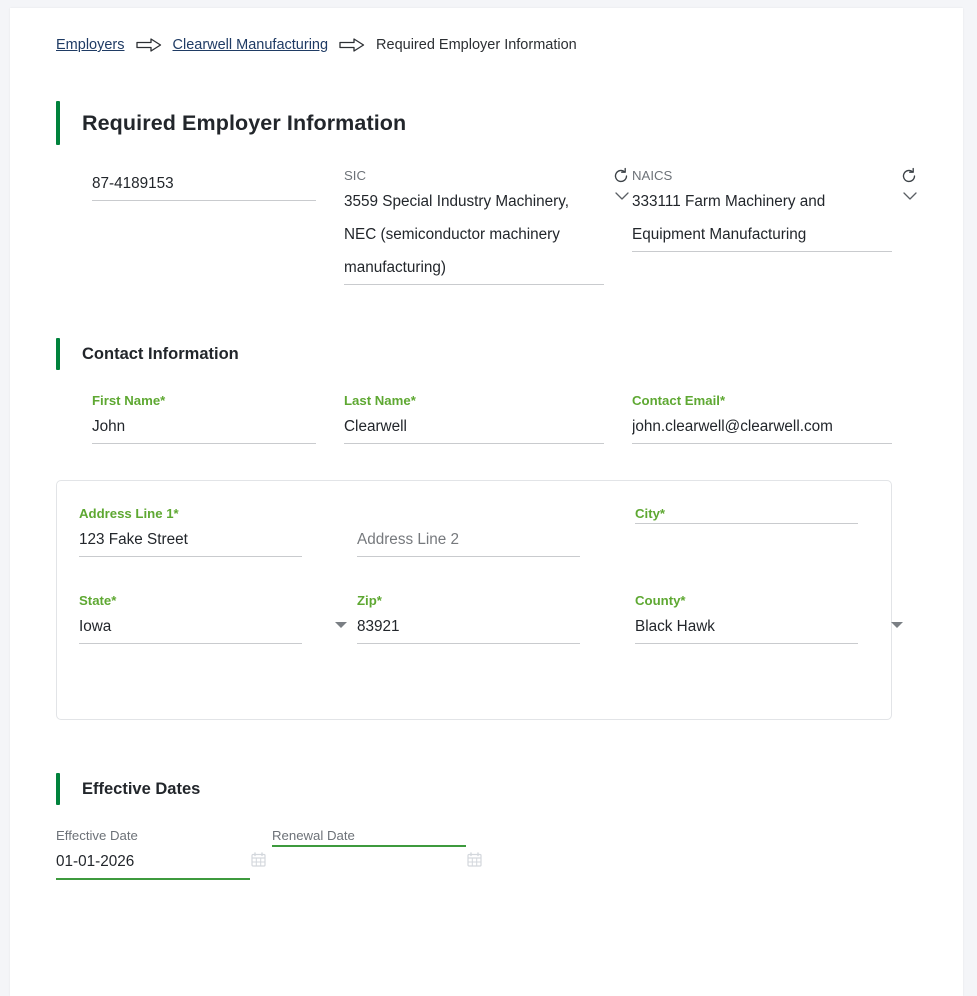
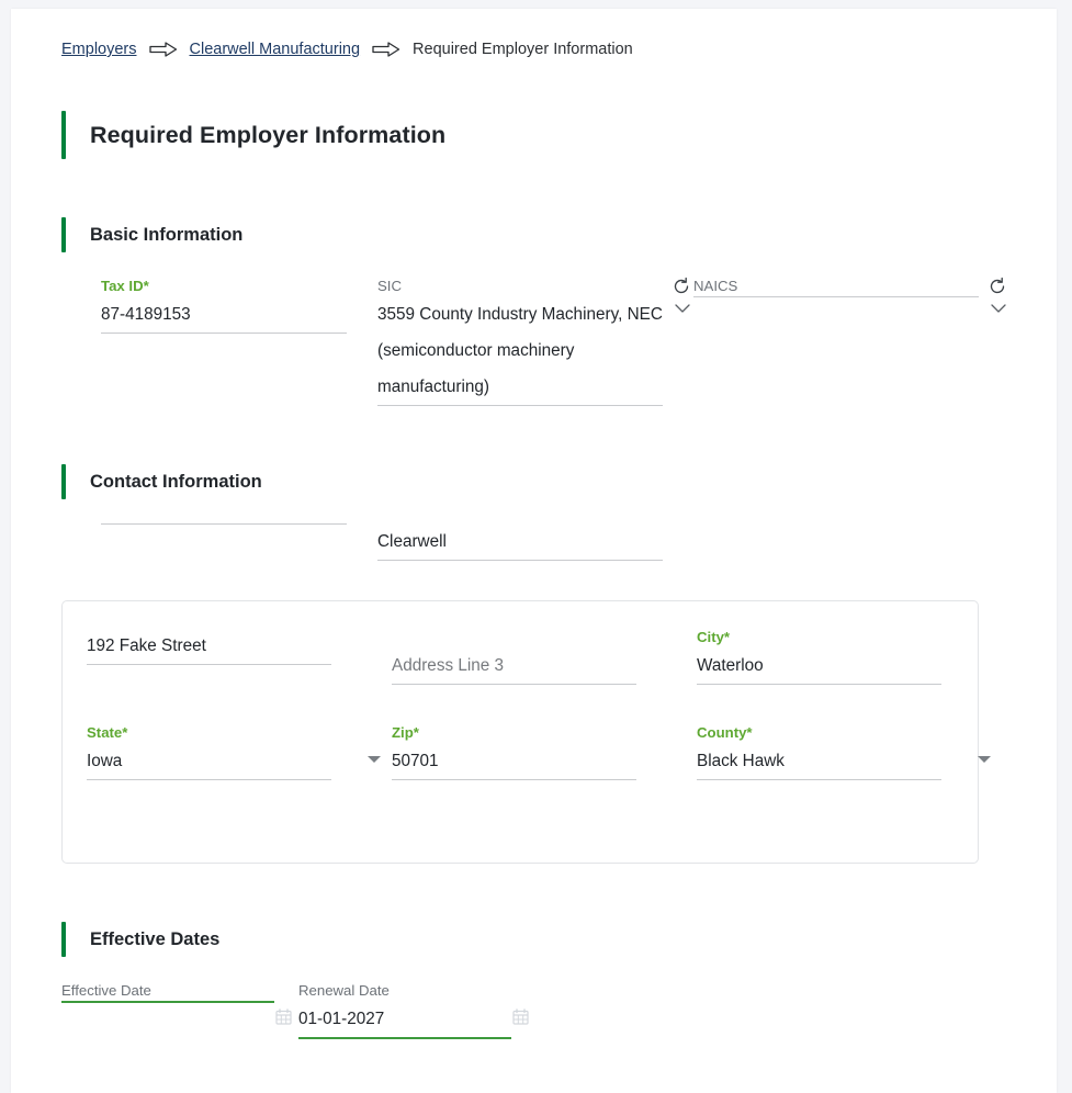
  Employers
  Clearwell Manufacturing
  Required Employer Information
  Required Employer Information
+ Basic Information
+ Tax ID*
  87-4189153
  SIC
- 3559 Special Industry Machinery, NEC (semiconductor machinery manufacturing)
+ 3559 County Industry Machinery, NEC (semiconductor machinery manufacturing)
  NAICS
- 333111 Farm Machinery and Equipment Manufacturing
  Contact Information
- First Name*
- John
- Last Name*
  Clearwell
- Contact Email*
- john.clearwell@clearwell.com
- Address Line 1*
- 123 Fake Street
+ 192 Fake Street
- Address Line 2
+ Address Line 3
  City*
+ Waterloo
  State*
  Iowa
  Zip*
- 83921
+ 50701
  County*
  Black Hawk
  Effective Dates
  Effective Date
- 01-01-2026
  Renewal Date
+ 01-01-2027
